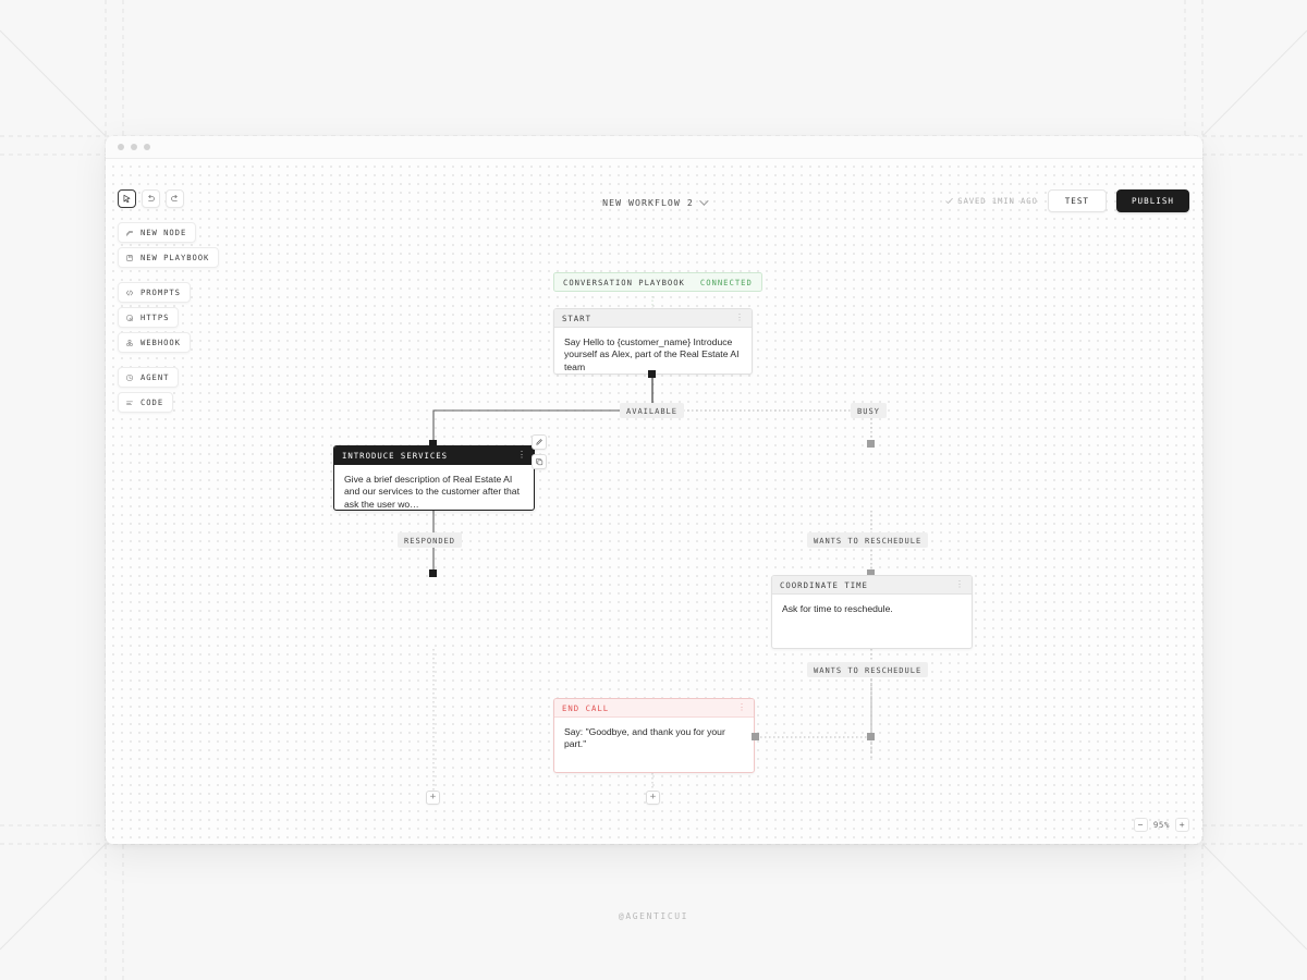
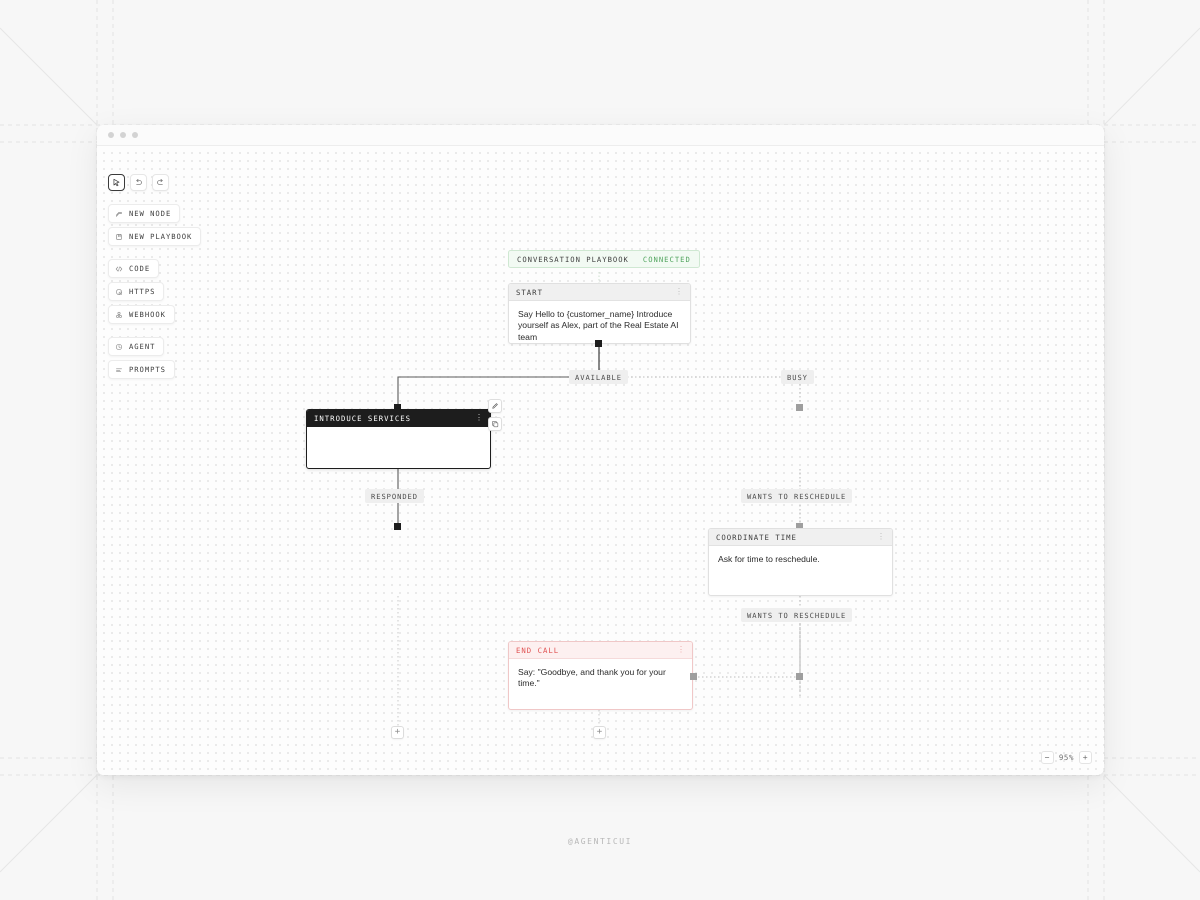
- NEW WORKFLOW 2
- SAVED 1MIN AGO
- TEST
- PUBLISH
  NEW NODE
  NEW PLAYBOOK
- PROMPTS
+ CODE
  HTTPS
  WEBHOOK
  AGENT
- CODE
+ PROMPTS
  CONVERSATION PLAYBOOK
  CONNECTED
  START
  Say Hello to {customer_name} Introduce yourself as Alex, part of the Real Estate AI team
  AVAILABLE
  BUSY
  INTRODUCE SERVICES
  ⋮
- Give a brief description of Real Estate AI and our services to the customer after that ask the user wo…
  RESPONDED
  WANTS TO RESCHEDULE
  +
  COORDINATE TIME
  Ask for time to reschedule.
  WANTS TO RESCHEDULE
  END CALL
  ⋮
- Say: "Goodbye, and thank you for your part."
+ Say: "Goodbye, and thank you for your time."
  +
  −
  95%
  +
  @AGENTICUI
